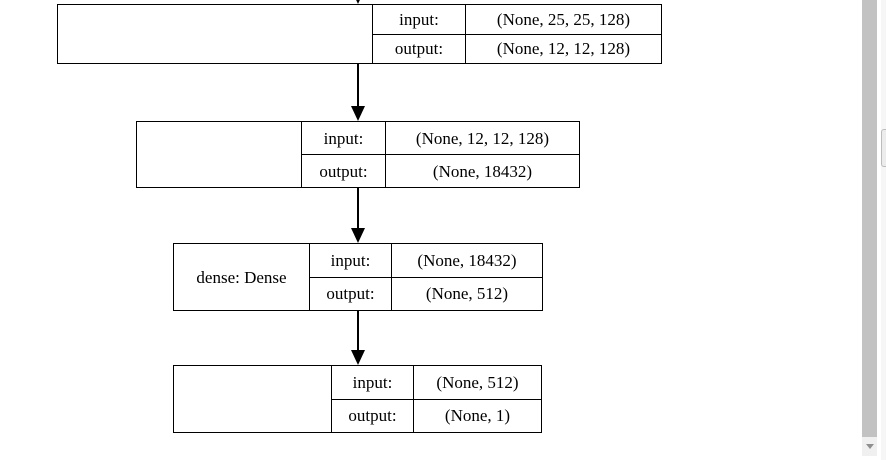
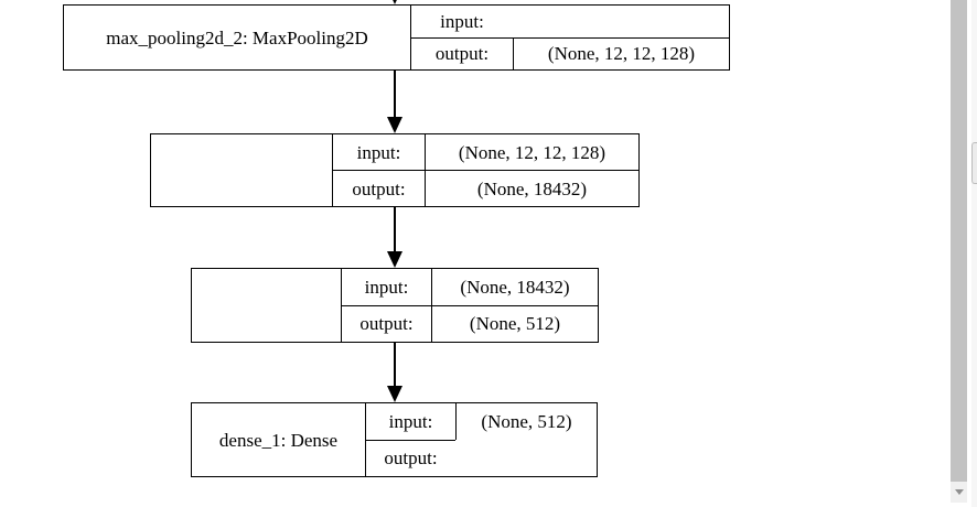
+ max_pooling2d_2: MaxPooling2D
  input:
- (None, 25, 25, 128)
  output:
  (None, 12, 12, 128)
  input:
  (None, 12, 12, 128)
  output:
  (None, 18432)
- dense: Dense
  input:
  (None, 18432)
  output:
  (None, 512)
+ dense_1: Dense
  input:
  (None, 512)
  output:
- (None, 1)
